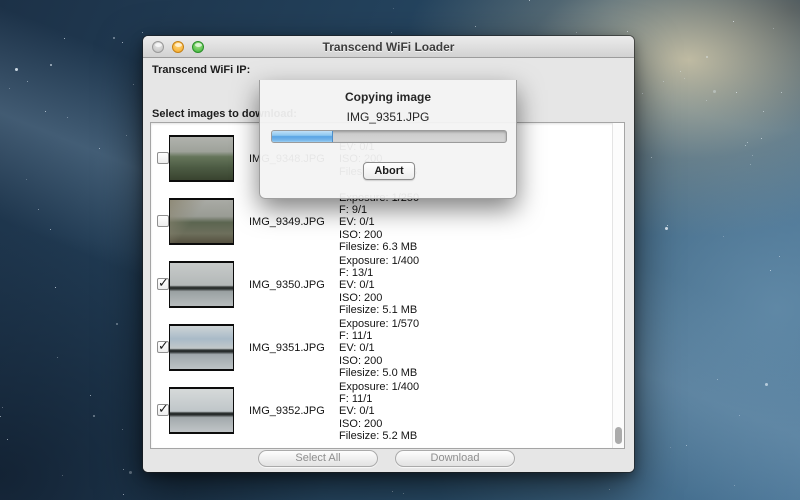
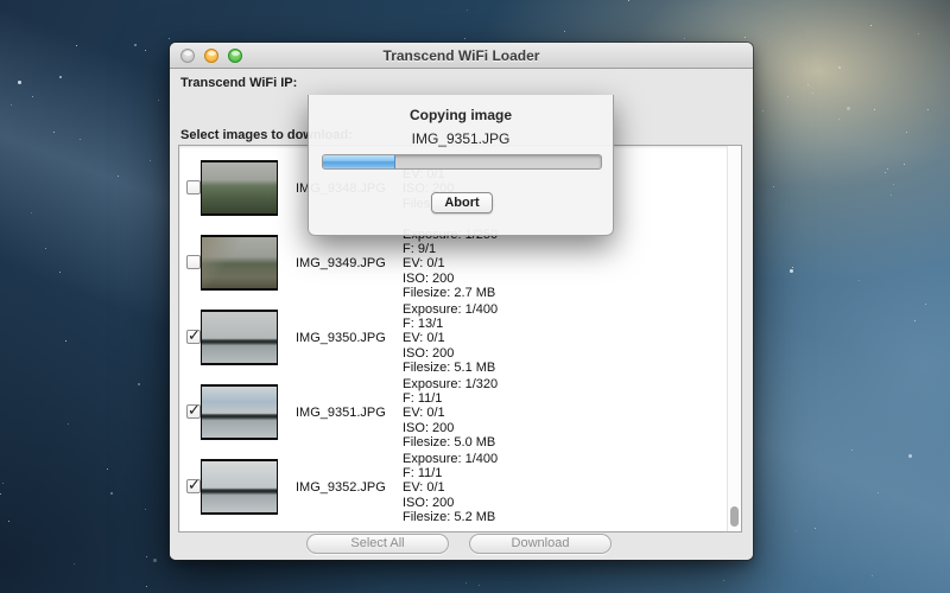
  Transcend WiFi Loader
  Transcend WiFi IP:
  IMG_9349.JPG
  F: 9/1
  EV: 0/1
  ISO: 200
- Filesize: 6.3 MB
+ Filesize: 2.7 MB
  ✓
  IMG_9350.JPG
  Exposure: 1/400
  F: 13/1
  EV: 0/1
  ISO: 200
  Filesize: 5.1 MB
  ✓
  IMG_9351.JPG
- Exposure: 1/570
+ Exposure: 1/320
  F: 11/1
  EV: 0/1
  ISO: 200
  Filesize: 5.0 MB
  ✓
  IMG_9352.JPG
  Exposure: 1/400
  F: 11/1
  EV: 0/1
  ISO: 200
  Filesize: 5.2 MB
  Select All
  Download
  Copying image
  IMG_9351.JPG
  Abort
